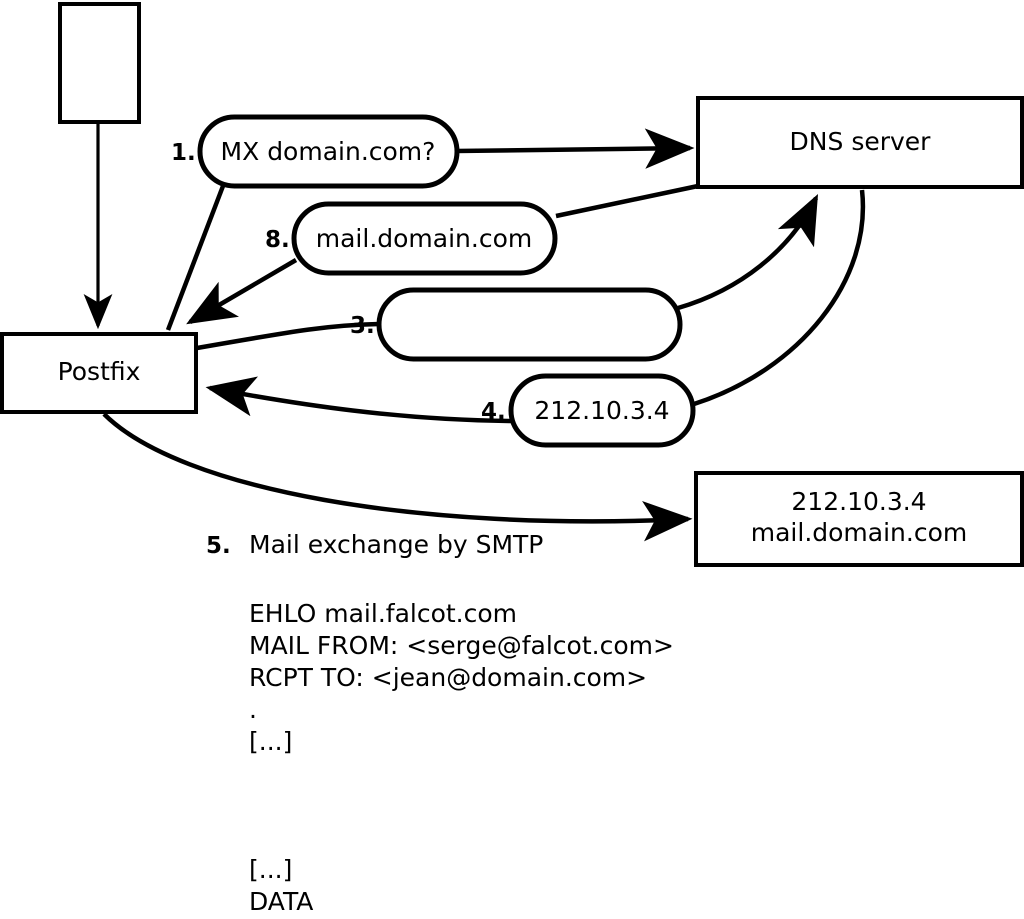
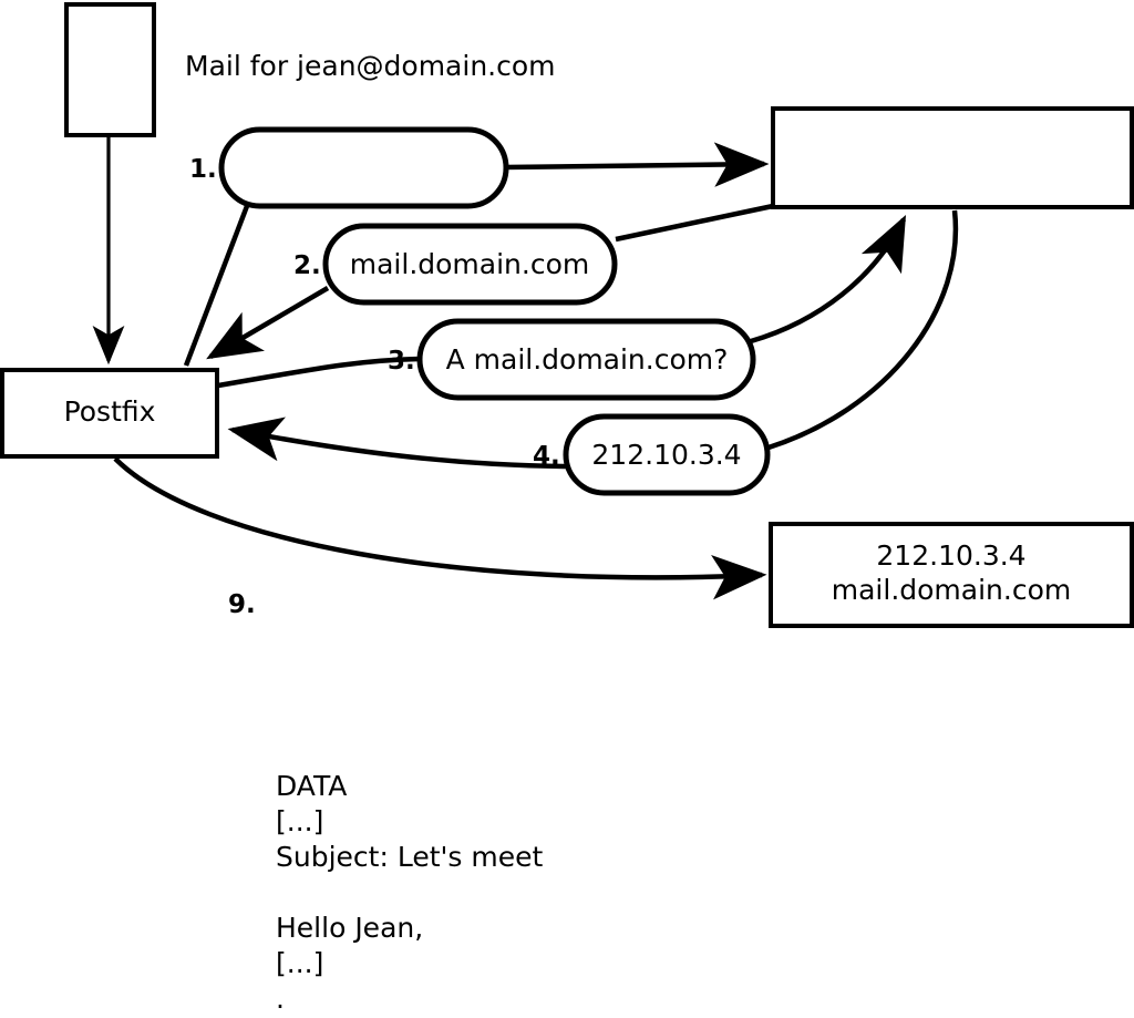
  Postfix
- DNS server
  212.10.3.4
  mail.domain.com
  1.
- MX domain.com?
- 8.
+ 2.
  mail.domain.com
  3.
+ A mail.domain.com?
  4.
  212.10.3.4
+ Mail for jean@domain.com
- 5.
+ 9.
- Mail exchange by SMTP
- EHLO mail.falcot.com
- MAIL FROM: <serge@falcot.com>
- RCPT TO: <jean@domain.com>
- .
+ DATA
  [...]
+ Subject: Let's meet
+ Hello Jean,
  [...]
- DATA
+ .
